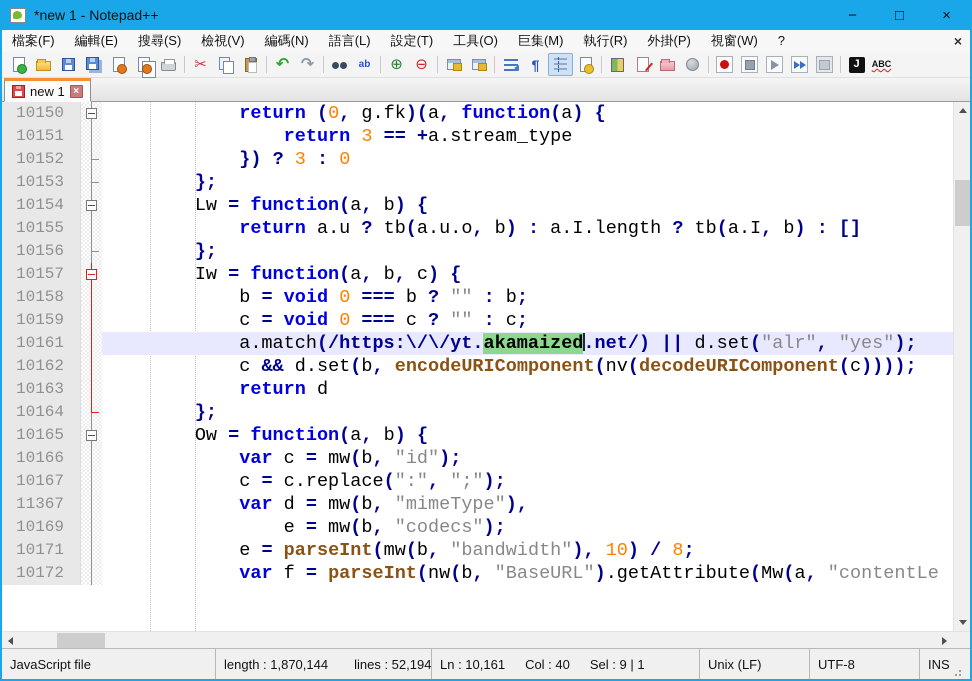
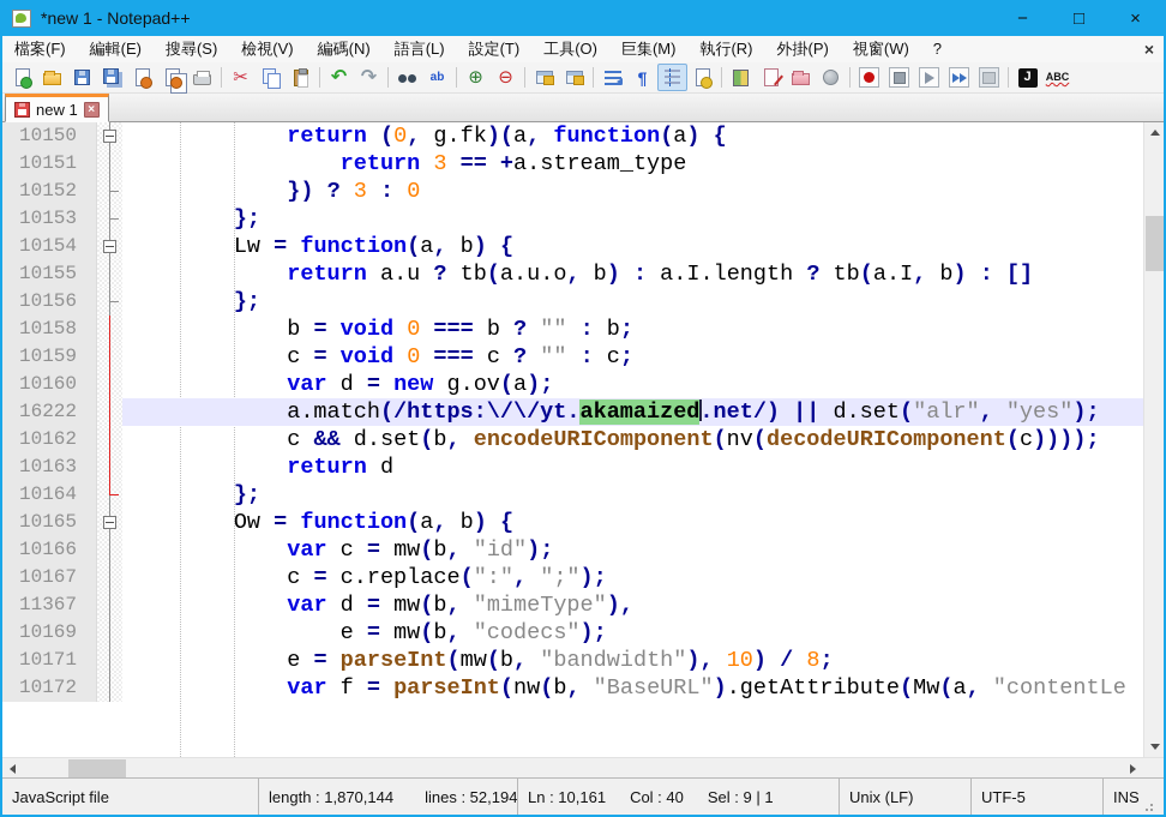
  *new 1 - Notepad++
  −
  □
  ×
  檔案(F)
  編輯(E)
  搜尋(S)
  檢視(V)
  編碼(N)
  語言(L)
  設定(T)
  工具(O)
  巨集(M)
  執行(R)
  外掛(P)
  視窗(W)
  ?
  ×
  ✂
  ↶
  ↷
  ab
  ⊕
  ⊖
  ¶
  J
  ABC
  new 1
  ×
  10150
  return (0, g.fk)(a, function(a) {
  10151
  return 3 == +a.stream_type
  10152
  }) ? 3 : 0
  10153
  };
  10154
  Lw = function(a, b) {
  10155
  return a.u ? tb(a.u.o, b) : a.I.length ? tb(a.I, b) : []
  10156
  };
- 10157
- Iw = function(a, b, c) {
  10158
  b = void 0 === b ? "" : b;
  10159
  c = void 0 === c ? "" : c;
+ 10160
+ var d = new g.ov(a);
- 10161
+ 16222
  a.match(/https:\/\/yt.akamaized.net/) || d.set("alr", "yes");
  10162
  c && d.set(b, encodeURIComponent(nv(decodeURIComponent(c))));
  10163
  return d
  10164
  };
  10165
  Ow = function(a, b) {
  10166
  var c = mw(b, "id");
  10167
  c = c.replace(":", ";");
  11367
  var d = mw(b, "mimeType"),
  10169
  e = mw(b, "codecs");
  10171
  e = parseInt(mw(b, "bandwidth"), 10) / 8;
  10172
  var f = parseInt(nw(b, "BaseURL").getAttribute(Mw(a, "contentLe
  JavaScript file
  length : 1,870,144
  lines : 52,194
  Ln : 10,161
  Col : 40
  Sel : 9 | 1
  Unix (LF)
- UTF-8
+ UTF-5
  INS
